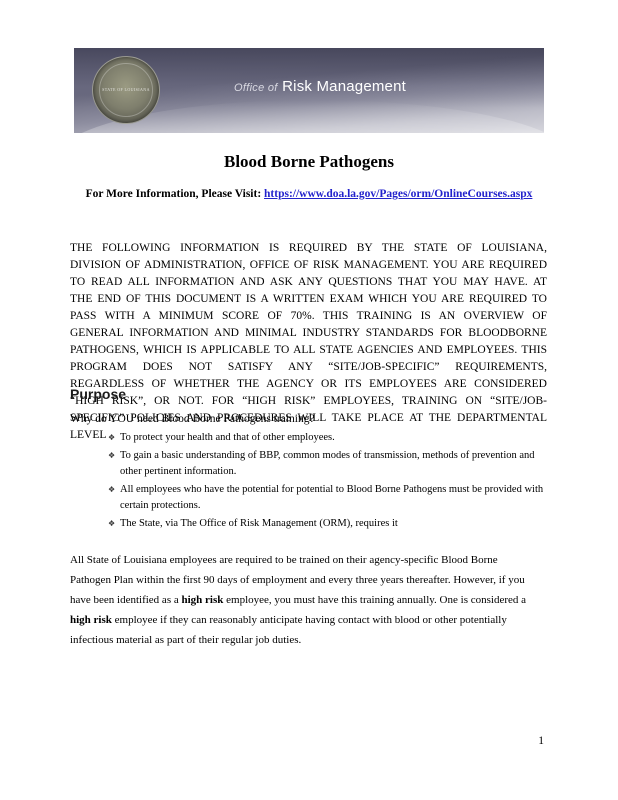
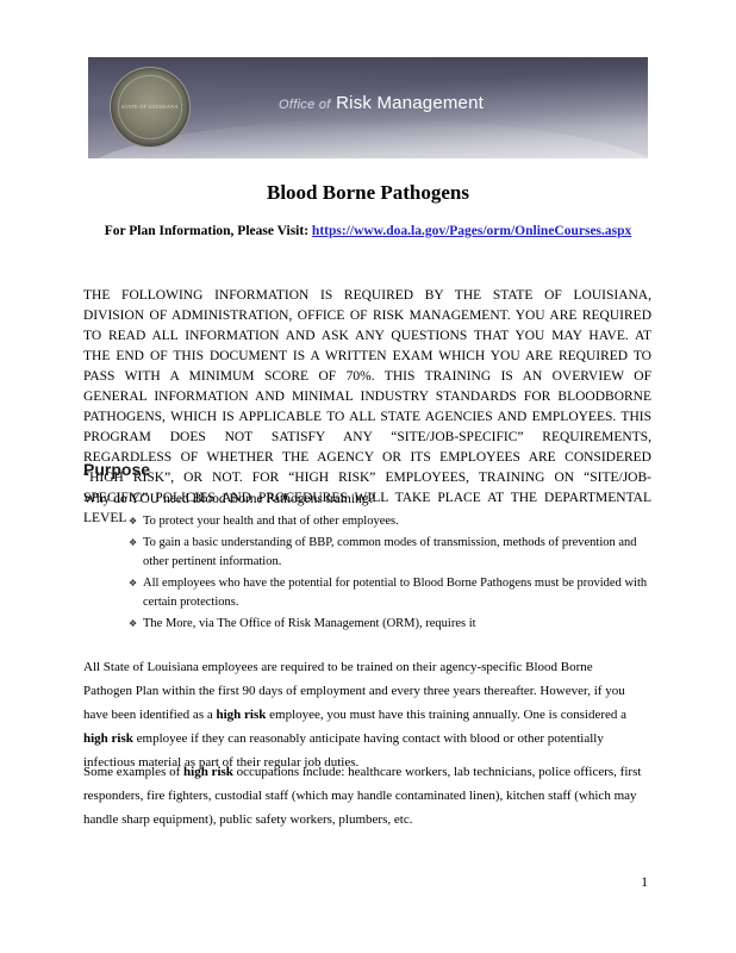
  Office of Risk Management
  Blood Borne Pathogens
- For More Information, Please Visit: https://www.doa.la.gov/Pages/orm/OnlineCourses.aspx
+ For Plan Information, Please Visit: https://www.doa.la.gov/Pages/orm/OnlineCourses.aspx
  THE FOLLOWING INFORMATION IS REQUIRED BY THE STATE OF LOUISIANA, DIVISION OF ADMINISTRATION, OFFICE OF RISK MANAGEMENT. YOU ARE REQUIRED TO READ ALL INFORMATION AND ASK ANY QUESTIONS THAT YOU MAY HAVE. AT THE END OF THIS DOCUMENT IS A WRITTEN EXAM WHICH YOU ARE REQUIRED TO PASS WITH A MINIMUM SCORE OF 70%. THIS TRAINING IS AN OVERVIEW OF GENERAL INFORMATION AND MINIMAL INDUSTRY STANDARDS FOR BLOODBORNE PATHOGENS, WHICH IS APPLICABLE TO ALL STATE AGENCIES AND EMPLOYEES. THIS PROGRAM DOES NOT SATISFY ANY “SITE/JOB-SPECIFIC” REQUIREMENTS, REGARDLESS OF WHETHER THE AGENCY OR ITS EMPLOYEES ARE CONSIDERED “HIGH RISK”, OR NOT. FOR “HIGH RISK” EMPLOYEES, TRAINING ON “SITE/JOB-SPECIFIC” POLICIES AND PROCEDURES WILL TAKE PLACE AT THE DEPARTMENTAL LEVEL
  Purpose
  Why do YOU need Blood Borne Pathogens training?
  ❖
  To protect your health and that of other employees.
  ❖
  To gain a basic understanding of BBP, common modes of transmission, methods of prevention and other pertinent information.
  ❖
  All employees who have the potential for potential to Blood Borne Pathogens must be provided with certain protections.
  ❖
- The State, via The Office of Risk Management (ORM), requires it
+ The More, via The Office of Risk Management (ORM), requires it
  All State of Louisiana employees are required to be trained on their agency-specific Blood Borne Pathogen Plan within the first 90 days of employment and every three years thereafter. However, if you have been identified as a high risk employee, you must have this training annually. One is considered a high risk employee if they can reasonably anticipate having contact with blood or other potentially infectious material as part of their regular job duties.
+ Some examples of high risk occupations include: healthcare workers, lab technicians, police officers, first responders, fire fighters, custodial staff (which may handle contaminated linen), kitchen staff (which may handle sharp equipment), public safety workers, plumbers, etc.
  1
